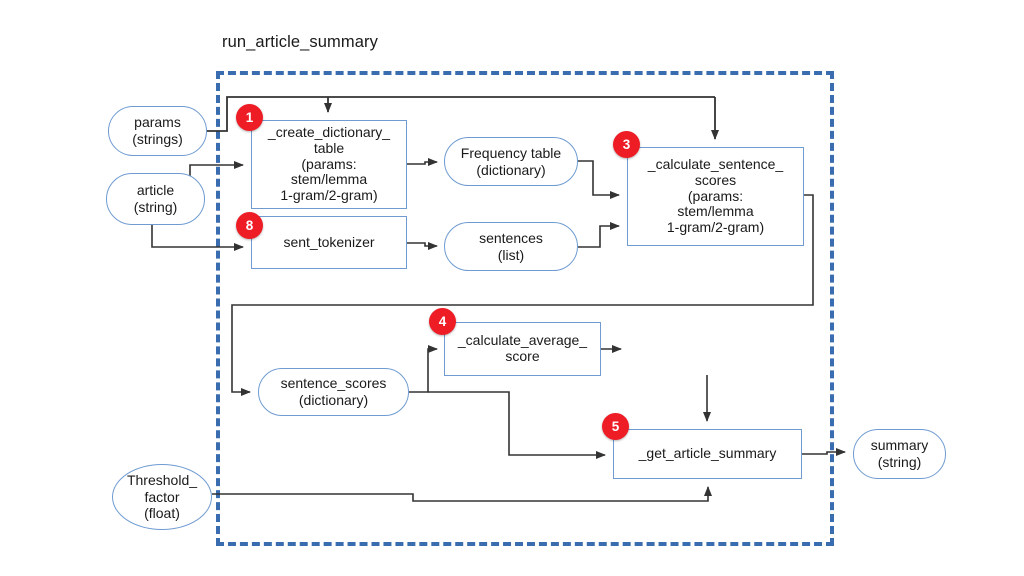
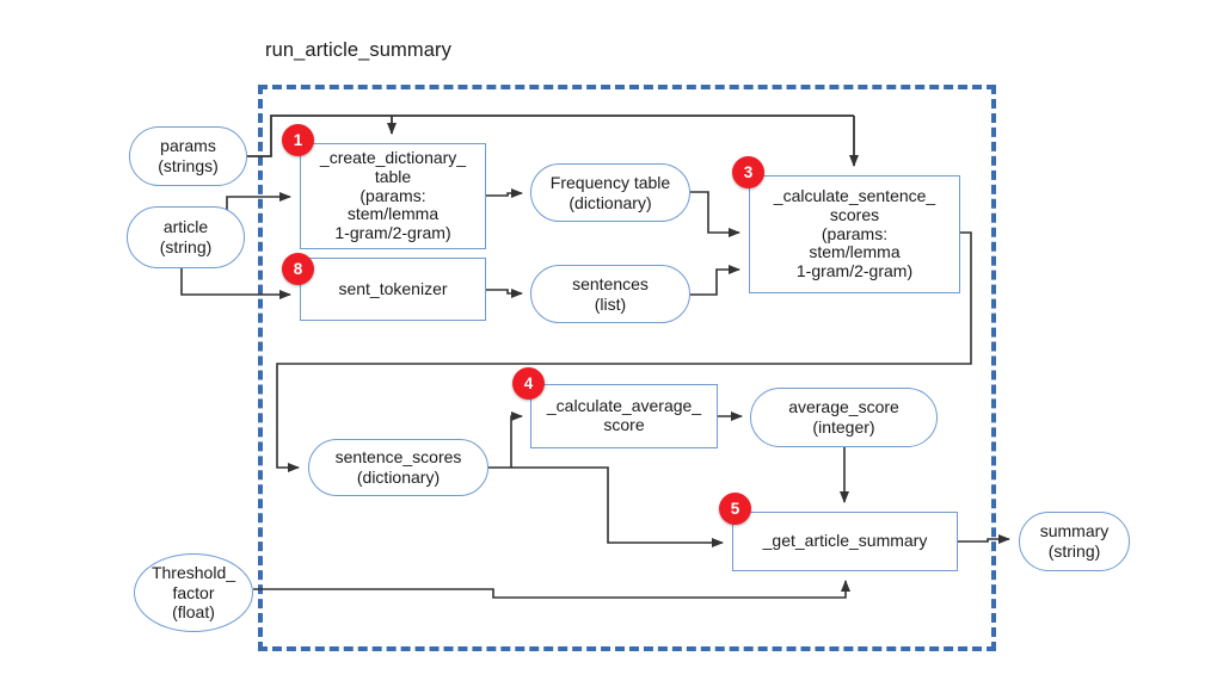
  run_article_summary
  params
  (strings)
  article
  (string)
  Threshold_
  factor
  (float)
  _create_dictionary_
  table
  (params:
  stem/lemma
  1-gram/2-gram)
  sent_tokenizer
  Frequency table
  (dictionary)
  sentences
  (list)
  _calculate_sentence_
  scores
  (params:
  stem/lemma
  1-gram/2-gram)
  sentence_scores
  (dictionary)
  _calculate_average_
  score
+ average_score
+ (integer)
  _get_article_summary
  summary
  (string)
  1
  8
  3
  4
  5
